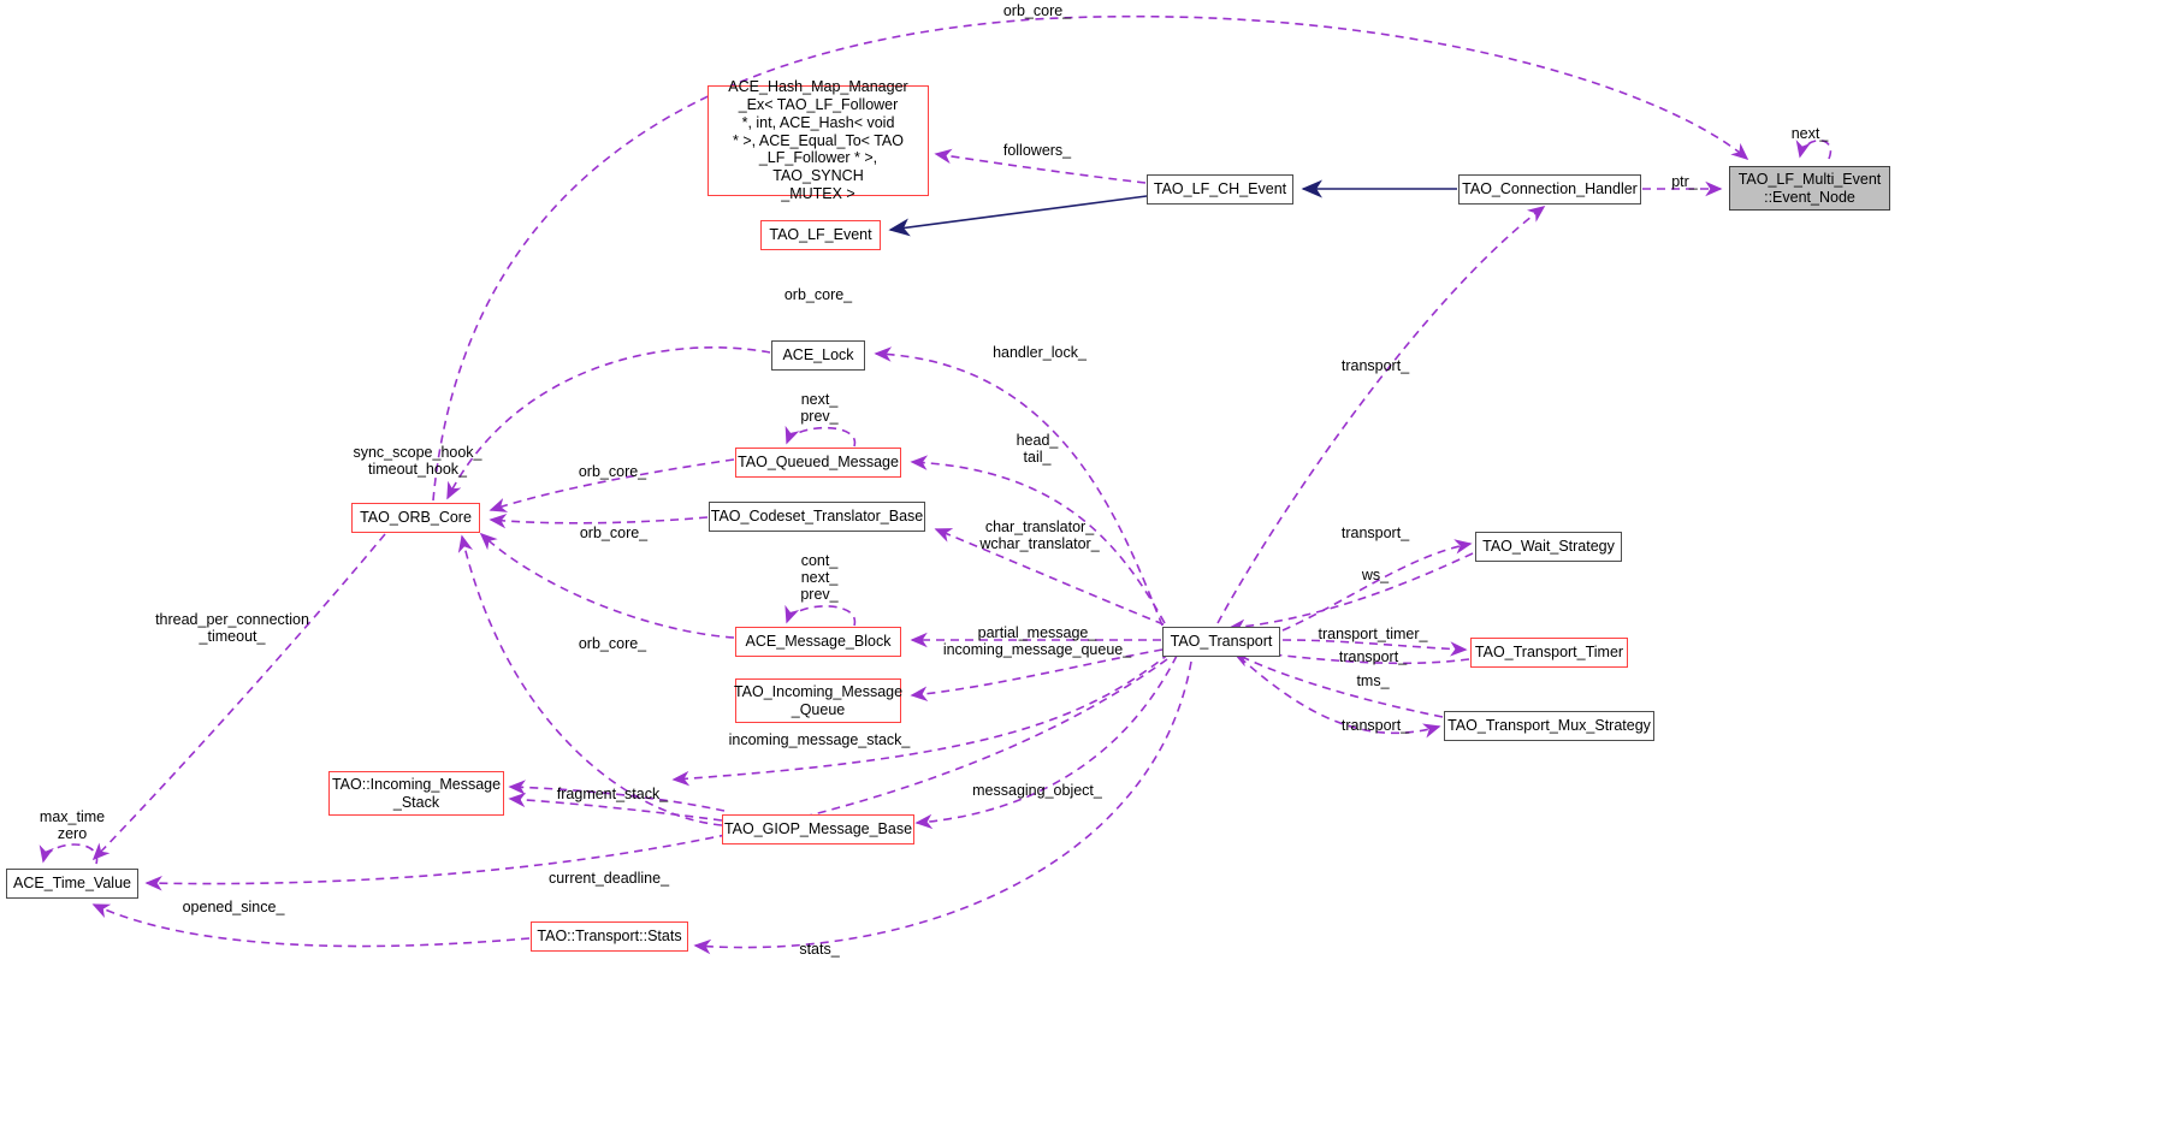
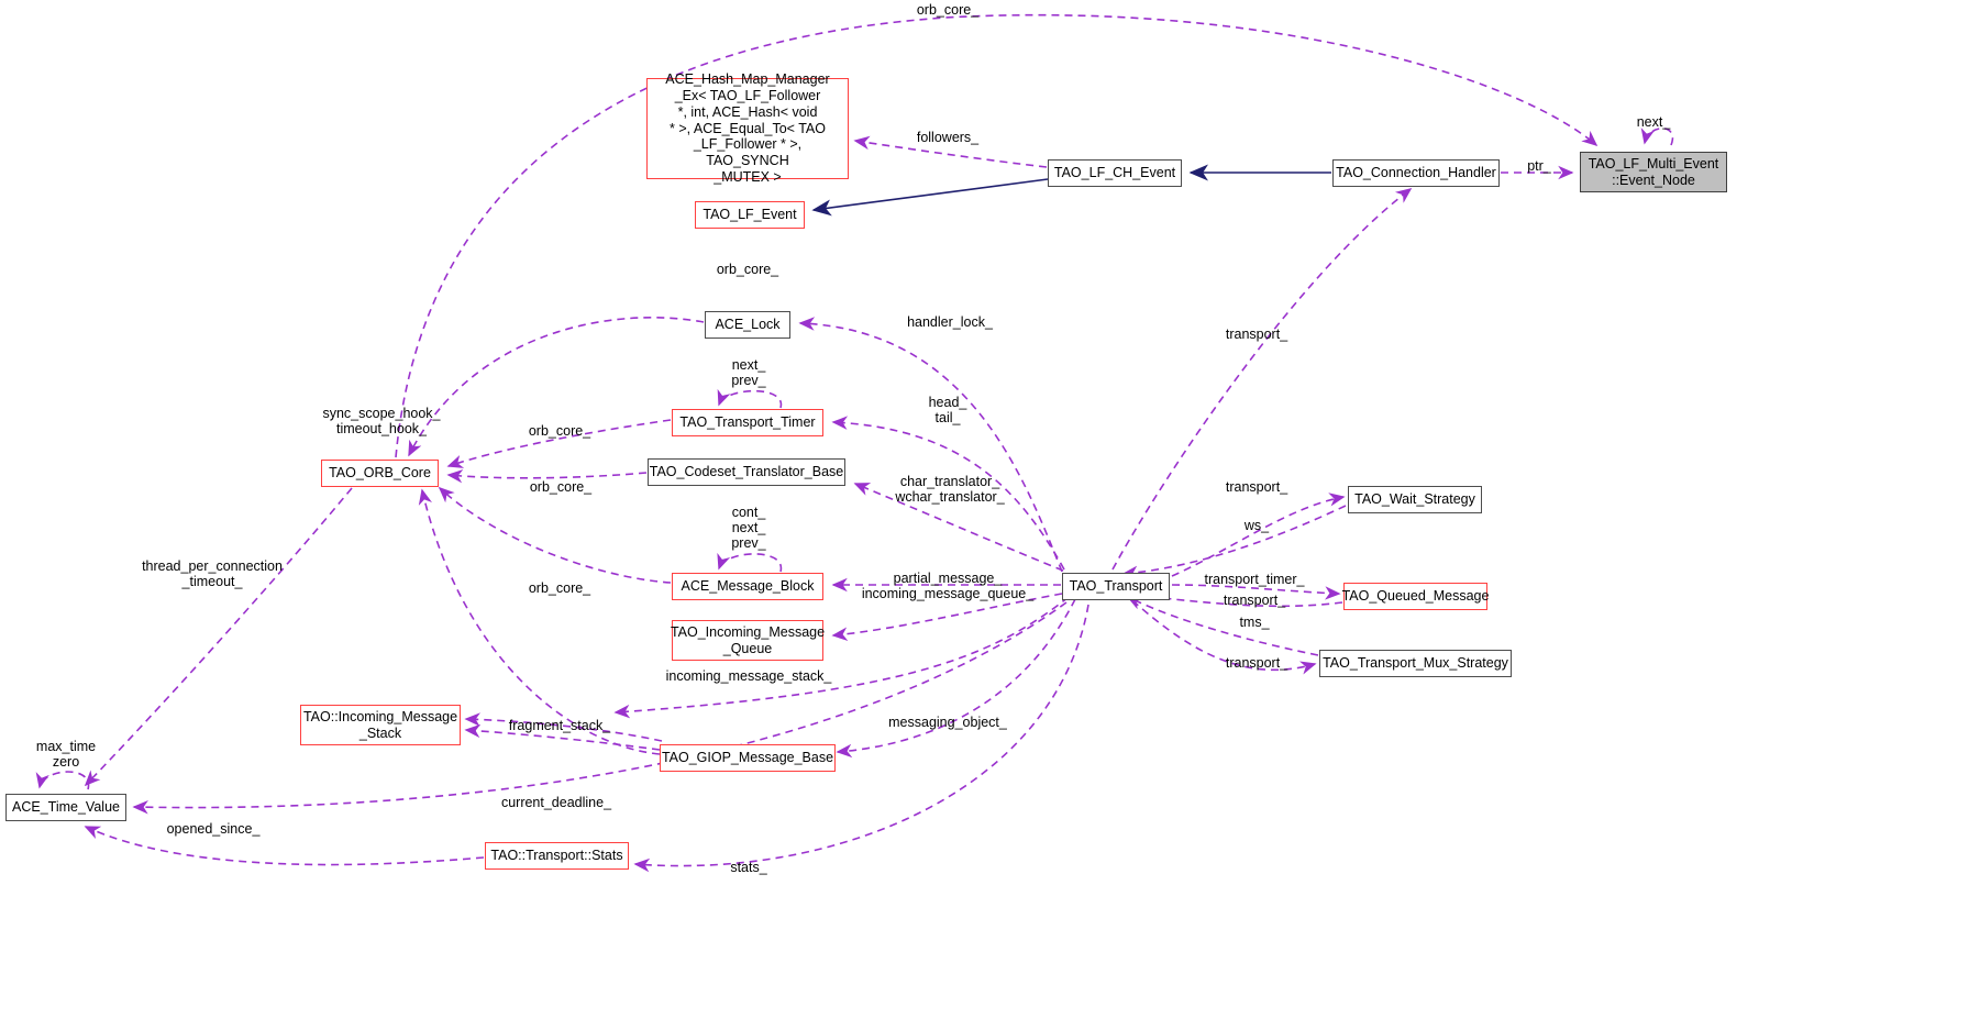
  orb_core_
  followers_
  next_
  ptr_
  transport_
  orb_core_
  handler_lock_
  next_ prev_
  head_ tail_
  sync_scope_hook_ timeout_hook_
  orb_core_
  orb_core_
  char_translator_ wchar_translator_
  cont_ next_ prev_
  orb_core_
  partial_message_ incoming_message_queue_
  transport_
  ws_
  transport_timer_
  transport_
  tms_
  transport_
  thread_per_connection _timeout_
  incoming_message_stack_
  fragment_stack_
  messaging_object_
  max_time zero
  current_deadline_
  opened_since_
  stats_
  ACE_Hash_Map_Manager
  _Ex< TAO_LF_Follower
  *, int, ACE_Hash< void
  * >, ACE_Equal_To< TAO
  _LF_Follower * >, TAO_SYNCH
  _MUTEX >
  TAO_LF_Event
  TAO_LF_CH_Event
  TAO_Connection_Handler
  TAO_LF_Multi_Event
  ::Event_Node
  ACE_Lock
- TAO_Queued_Message
+ TAO_Transport_Timer
  TAO_ORB_Core
  TAO_Codeset_Translator_Base
  ACE_Message_Block
  TAO_Transport
  TAO_Wait_Strategy
- TAO_Transport_Timer
+ TAO_Queued_Message
  TAO_Transport_Mux_Strategy
  TAO_Incoming_Message
  _Queue
  TAO::Incoming_Message
  _Stack
  TAO_GIOP_Message_Base
  ACE_Time_Value
  TAO::Transport::Stats
